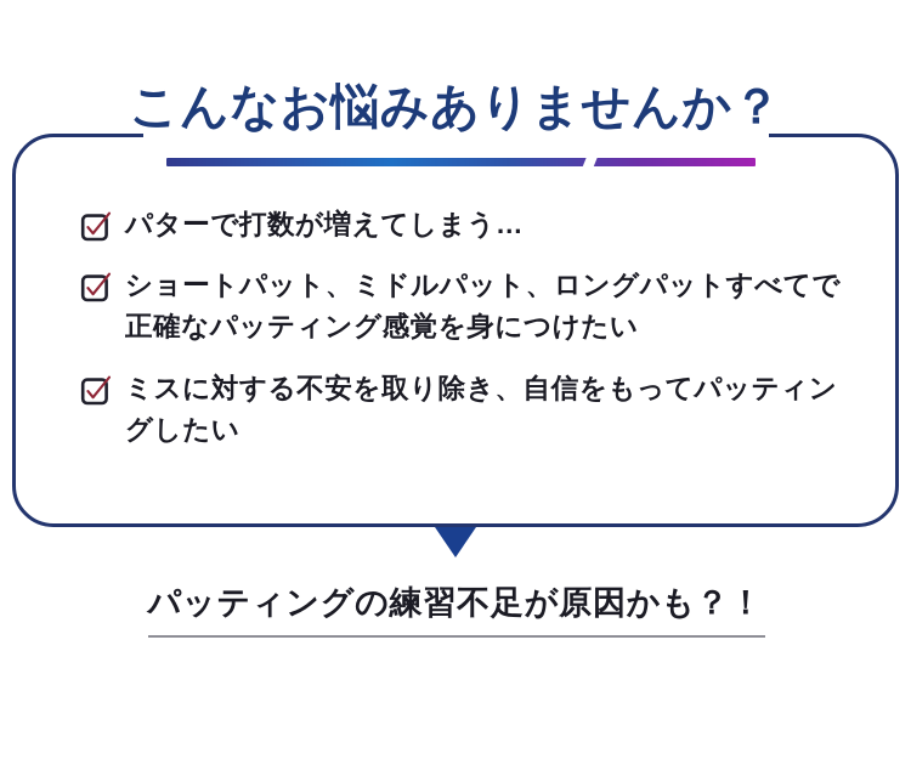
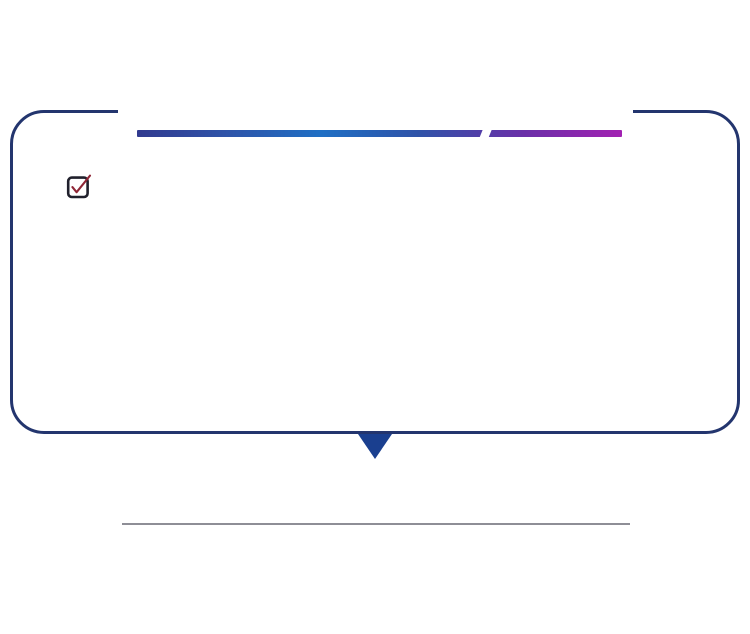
- こんなお悩みありませんか？
- パターで打数が増えてしまう…
- ショートパット、ミドルパット、ロングパットすべてで正確なパッティング感覚を身につけたい
- ミスに対する不安を取り除き、自信をもってパッティングしたい
- パッティングの練習不足が原因かも？！
